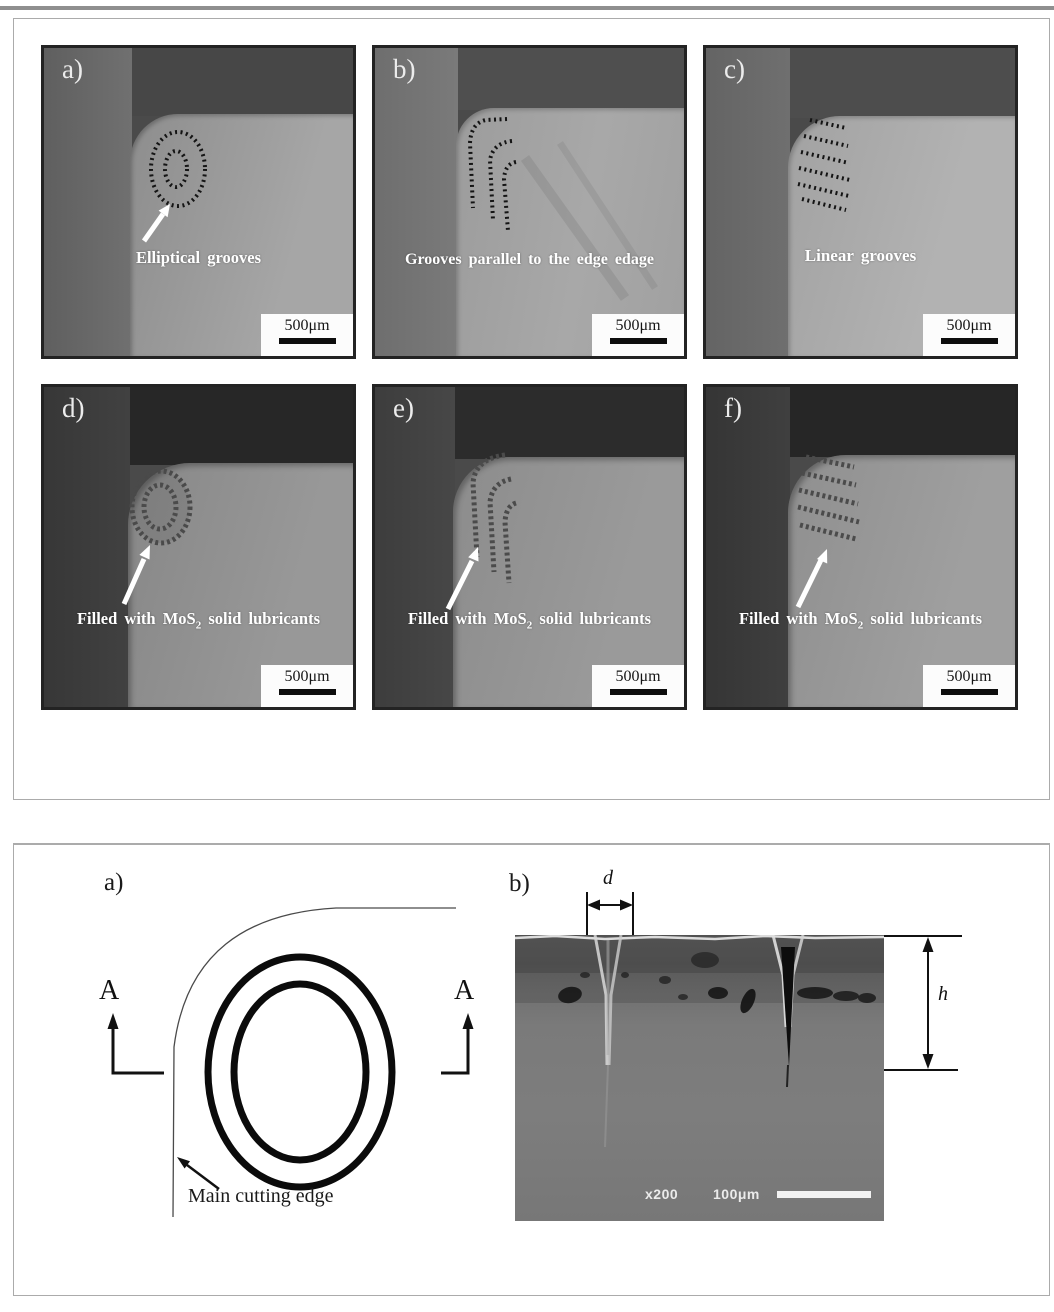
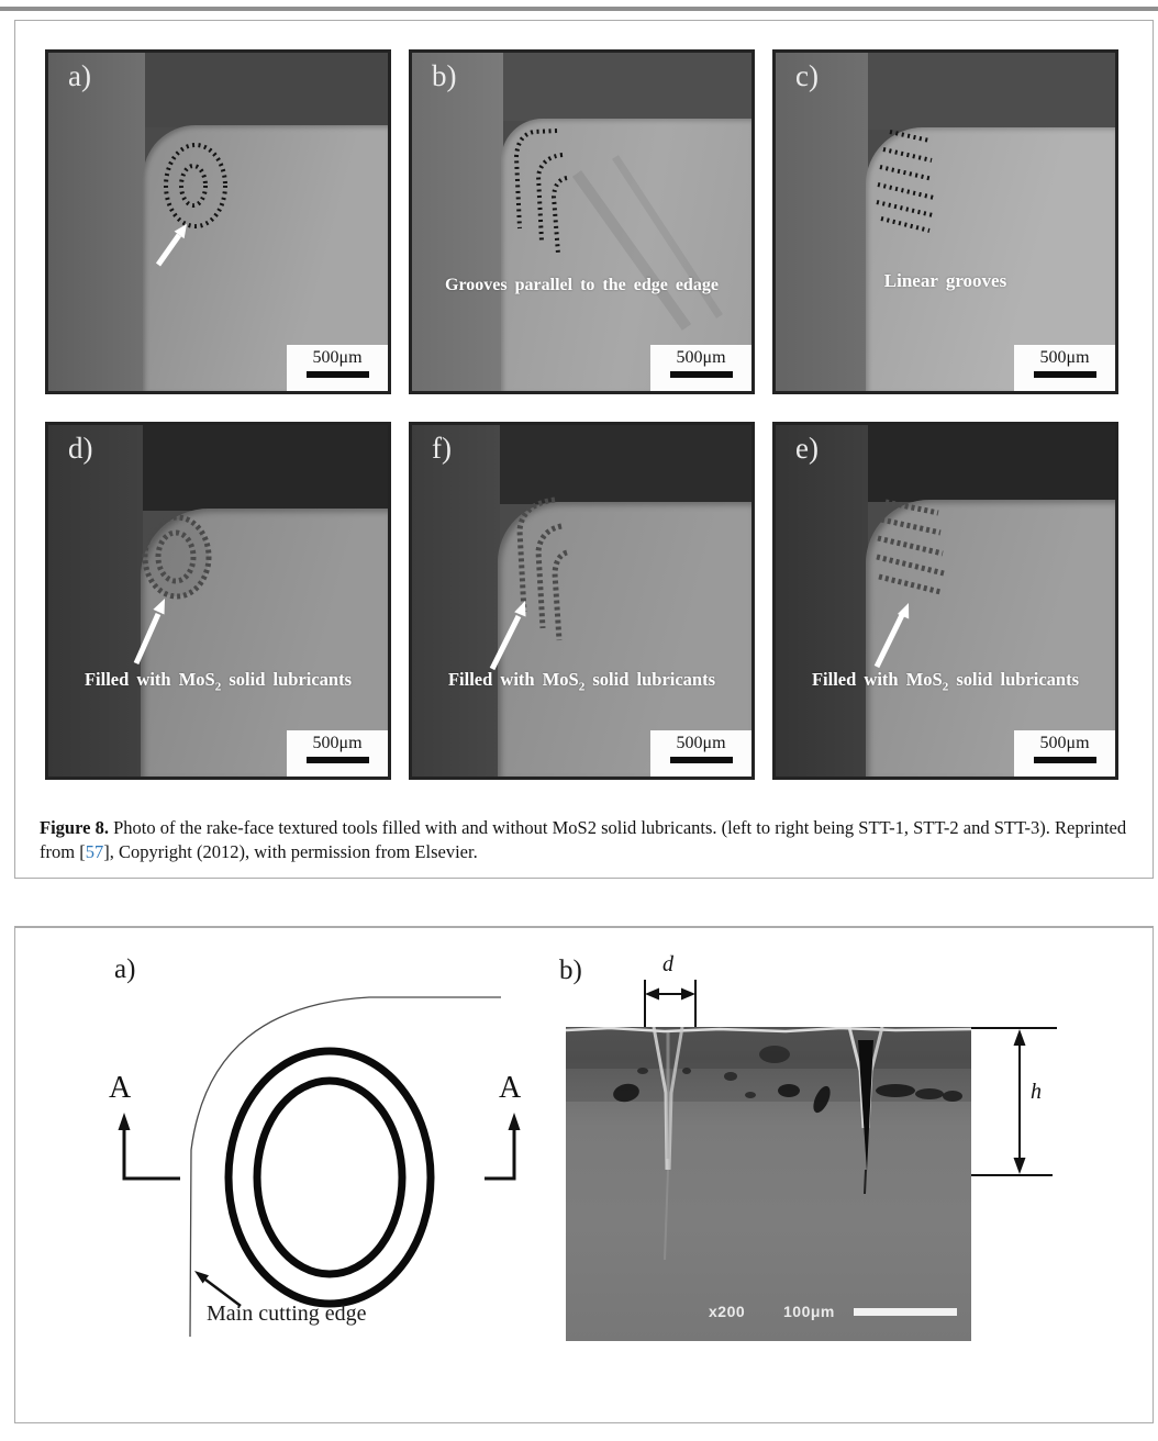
  a)
- Elliptical grooves
  500μm
  b)
  Grooves parallel to the edge edage
  500μm
  c)
  Linear grooves
  500μm
  d)
  Filled with MoS2 solid lubricants
  500μm
- e)
+ f)
  Filled with MoS2 solid lubricants
  500μm
- f)
+ e)
  Filled with MoS2 solid lubricants
  500μm
+ Figure 8. Photo of the rake-face textured tools filled with and without MoS2 solid lubricants. (left to right being STT-1, STT-2 and STT-3). Reprinted from [57], Copyright (2012), with permission from Elsevier.
  x200
  100μm
  a)
  b)
  A
  A
  d
  h
  Main cutting edge
